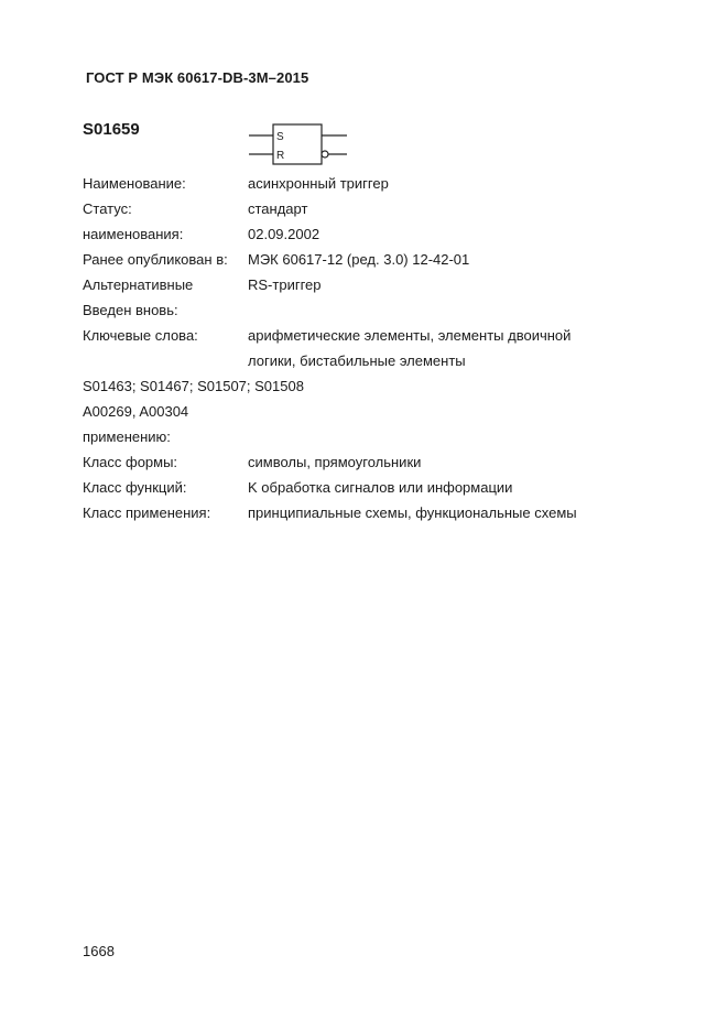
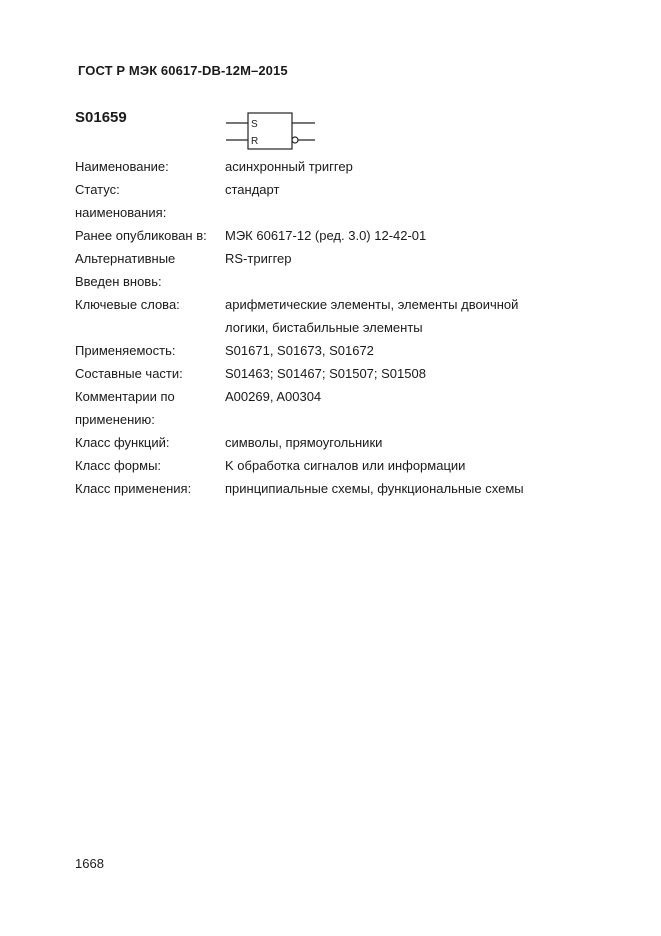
- ГОСТ Р МЭК 60617-DB-3M–2015
+ ГОСТ Р МЭК 60617-DB-12M–2015
  S01659
  S
  R
  Наименование:
  асинхронный триггер
  Статус:
  стандарт
  наименования:
- 02.09.2002
  Ранее опубликован в:
  МЭК 60617-12 (ред. 3.0) 12-42-01
  Альтернативные
  RS-триггер
  Введен вновь:
  Ключевые слова:
  арифметические элементы, элементы двоичной
  логики, бистабильные элементы
+ Применяемость:
+ S01671, S01673, S01672
+ Составные части:
  S01463; S01467; S01507; S01508
+ Комментарии по
  A00269, A00304
  применению:
- Класс формы:
+ Класс функций:
  символы, прямоугольники
- Класс функций:
+ Класс формы:
  K обработка сигналов или информации
  Класс применения:
  принципиальные схемы, функциональные схемы
  1668
